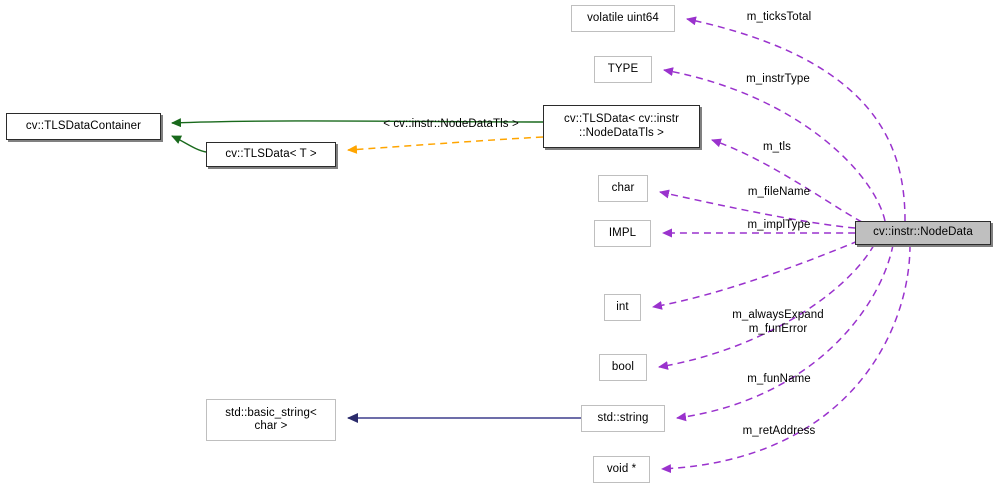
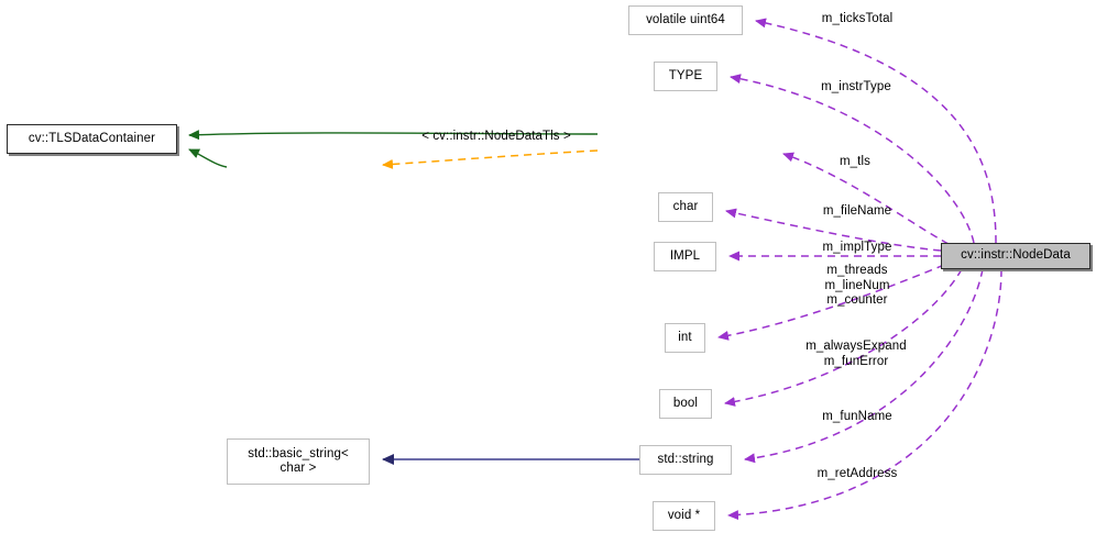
  cv::TLSDataContainer
- cv::TLSData< T >
- cv::TLSData< cv::instr
- ::NodeDataTls >
  volatile uint64
  TYPE
  char
  IMPL
  int
  bool
  std::string
  void *
  std::basic_string<
  char >
  cv::instr::NodeData
  < cv::instr::NodeDataTls >
  m_ticksTotal
  m_instrType
  m_tls
  m_fileName
  m_implType
+ m_threads
+ m_lineNum
+ m_counter
  m_alwaysExpand
  m_funError
  m_funName
  m_retAddress
